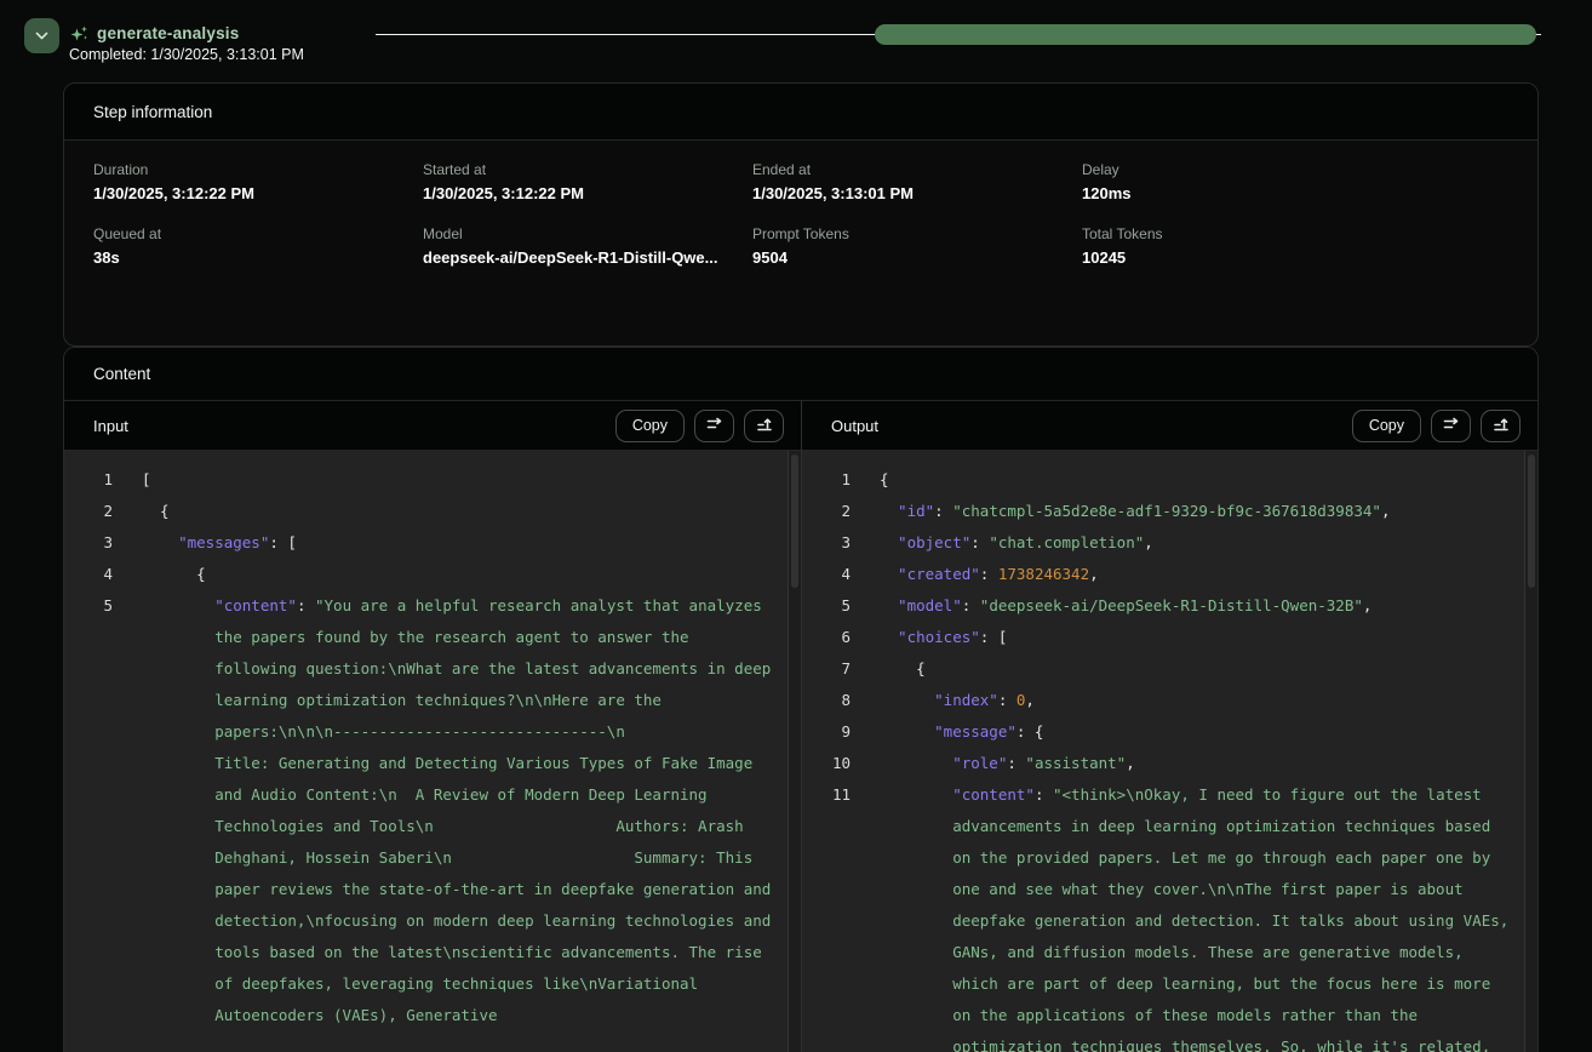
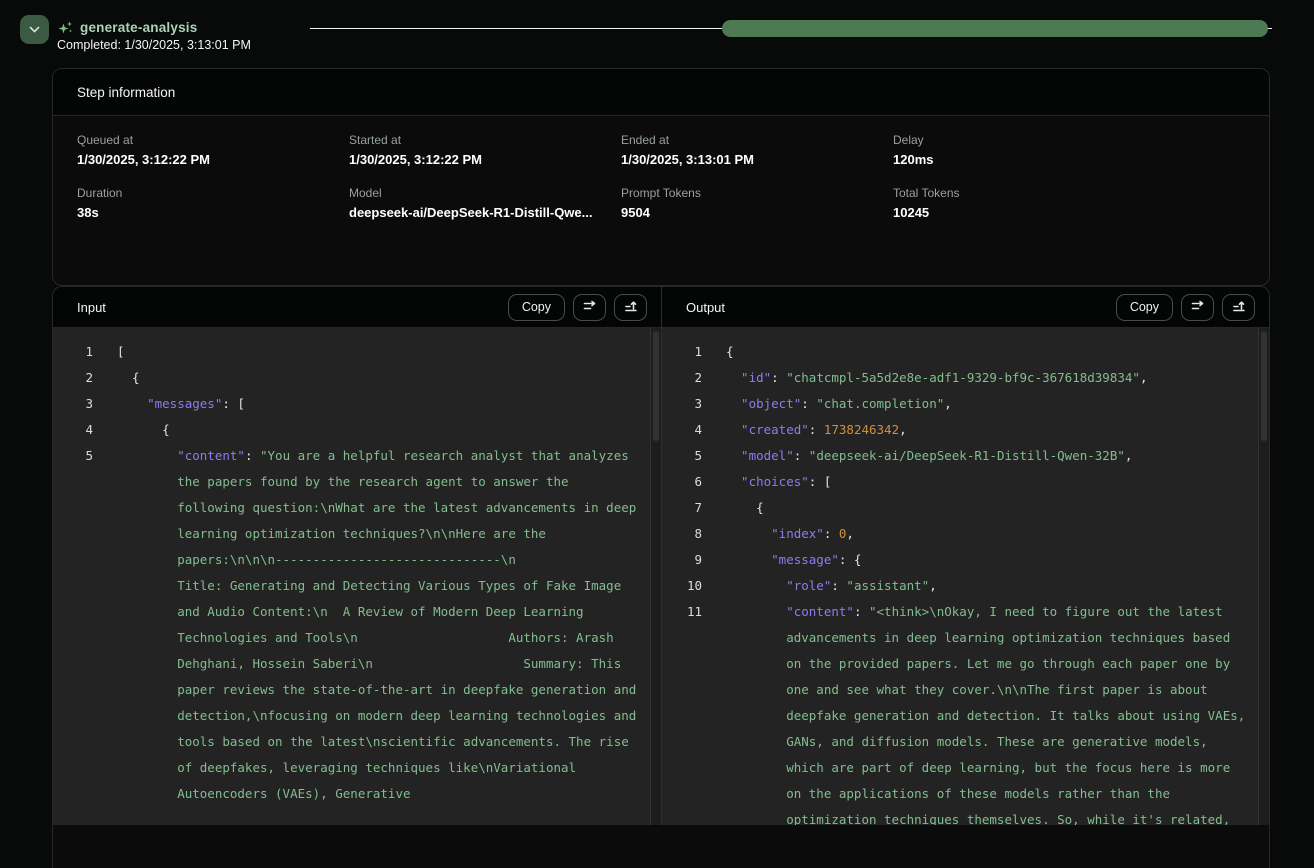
  generate-analysis
  Completed: 1/30/2025, 3:13:01 PM
  Step information
- Duration
+ Queued at
  1/30/2025, 3:12:22 PM
  Started at
  1/30/2025, 3:12:22 PM
  Ended at
  1/30/2025, 3:13:01 PM
  Delay
  120ms
- Queued at
+ Duration
  38s
  Model
  deepseek-ai/DeepSeek-R1-Distill-Qwe...
  Prompt Tokens
  9504
  Total Tokens
  10245
- Content
  Input
  Copy
  1
  [
  2
  {
  3
  "messages": [
  4
  {
  5
  "content": "You are a helpful research analyst that analyzes the papers found by the research agent to answer the following question:\nWhat are the latest advancements in deep learning optimization techniques?\n\nHere are the papers:\n\n\n------------------------------\n Title: Generating and Detecting Various Types of Fake Image and Audio Content:\n A Review of Modern Deep Learning Technologies and Tools\n Authors: Arash Dehghani, Hossein Saberi\n Summary: This paper reviews the state-of-the-art in deepfake generation and detection,\nfocusing on modern deep learning technologies and tools based on the latest\nscientific advancements. The rise of deepfakes, leveraging techniques like\nVariational Autoencoders (VAEs), Generative
  Output
  Copy
  1
  {
  2
  "id": "chatcmpl-5a5d2e8e-adf1-9329-bf9c-367618d39834",
  3
  "object": "chat.completion",
  4
  "created": 1738246342,
  5
  "model": "deepseek-ai/DeepSeek-R1-Distill-Qwen-32B",
  6
  "choices": [
  7
  {
  8
  "index": 0,
  9
  "message": {
  10
  "role": "assistant",
  11
  "content": "<think>\nOkay, I need to figure out the latest advancements in deep learning optimization techniques based on the provided papers. Let me go through each paper one by one and see what they cover.\n\nThe first paper is about deepfake generation and detection. It talks about using VAEs, GANs, and diffusion models. These are generative models, which are part of deep learning, but the focus here is more on the applications of these models rather than the optimization techniques themselves. So, while it's related,
